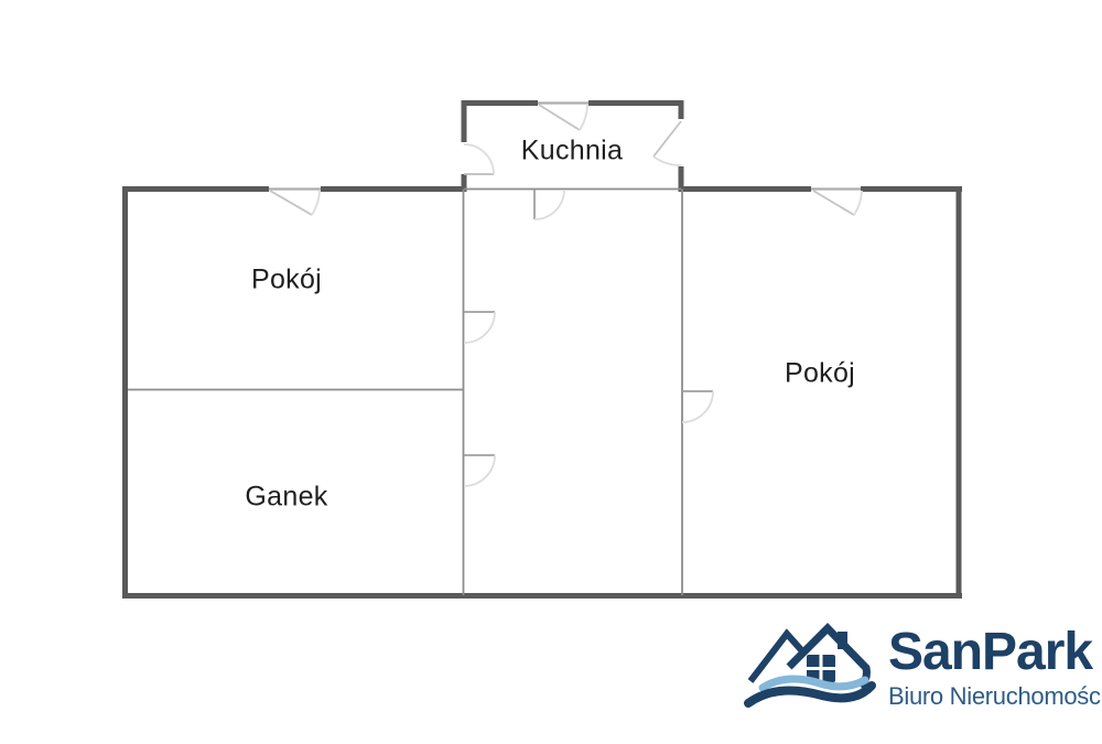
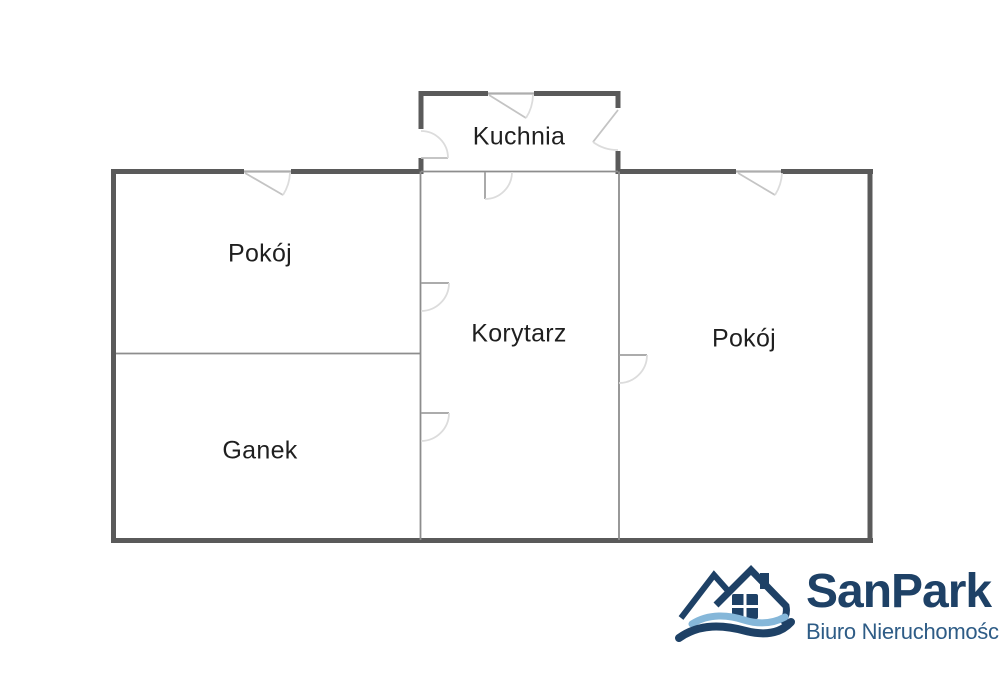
  Kuchnia
  Pokój
+ Korytarz
  Pokój
  Ganek
  SanPark
  Biuro Nieruchomośc
